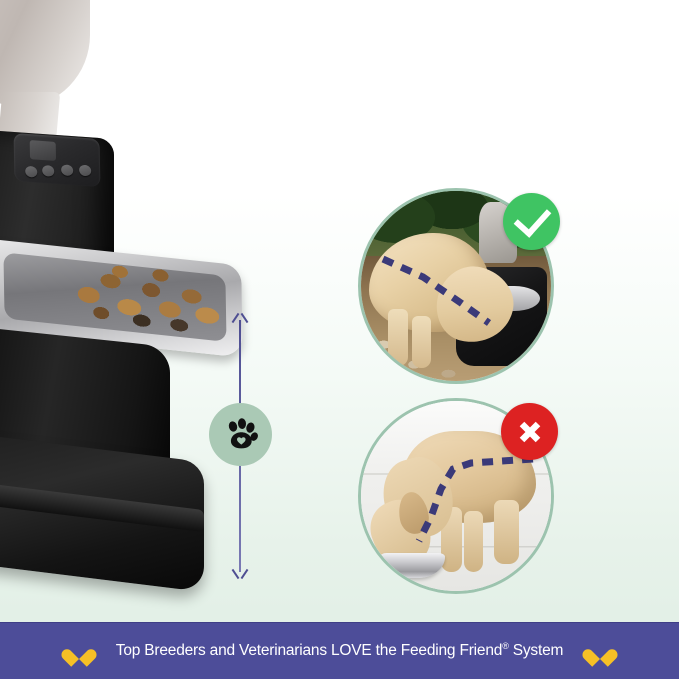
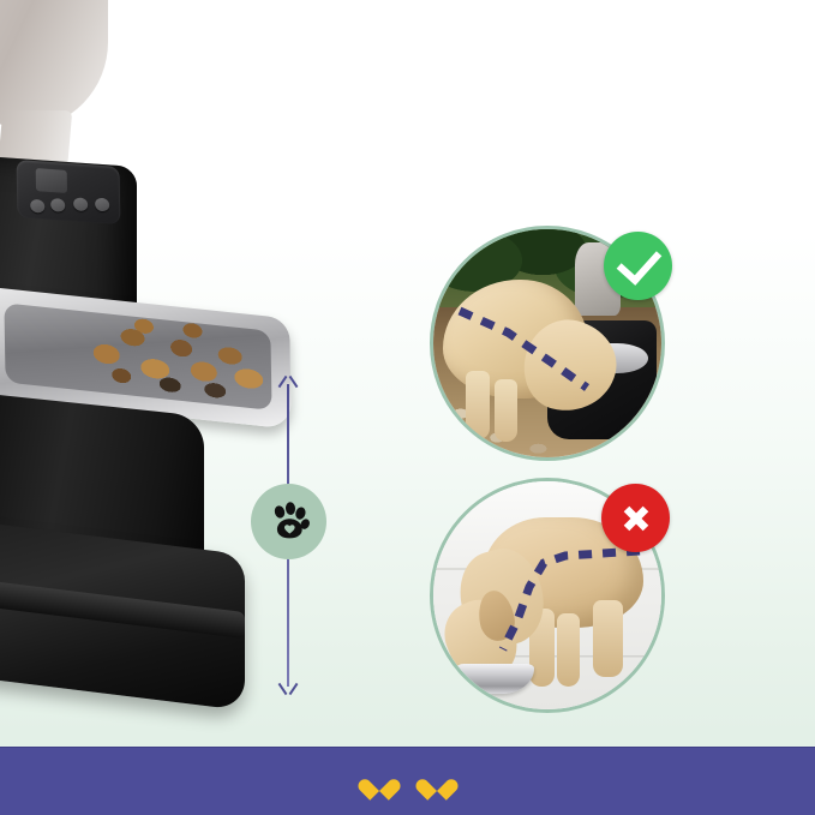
- Top Breeders and Veterinarians LOVE the Feeding Friend® System
